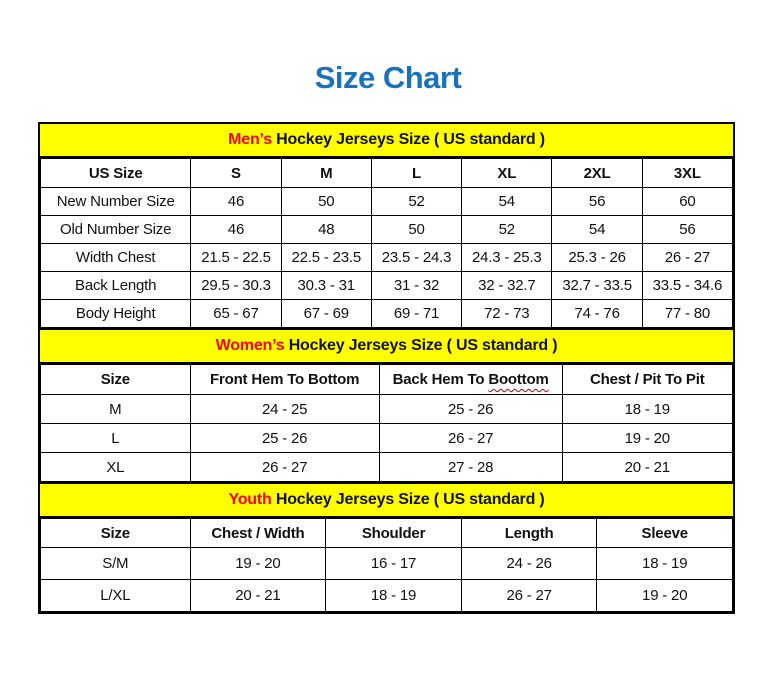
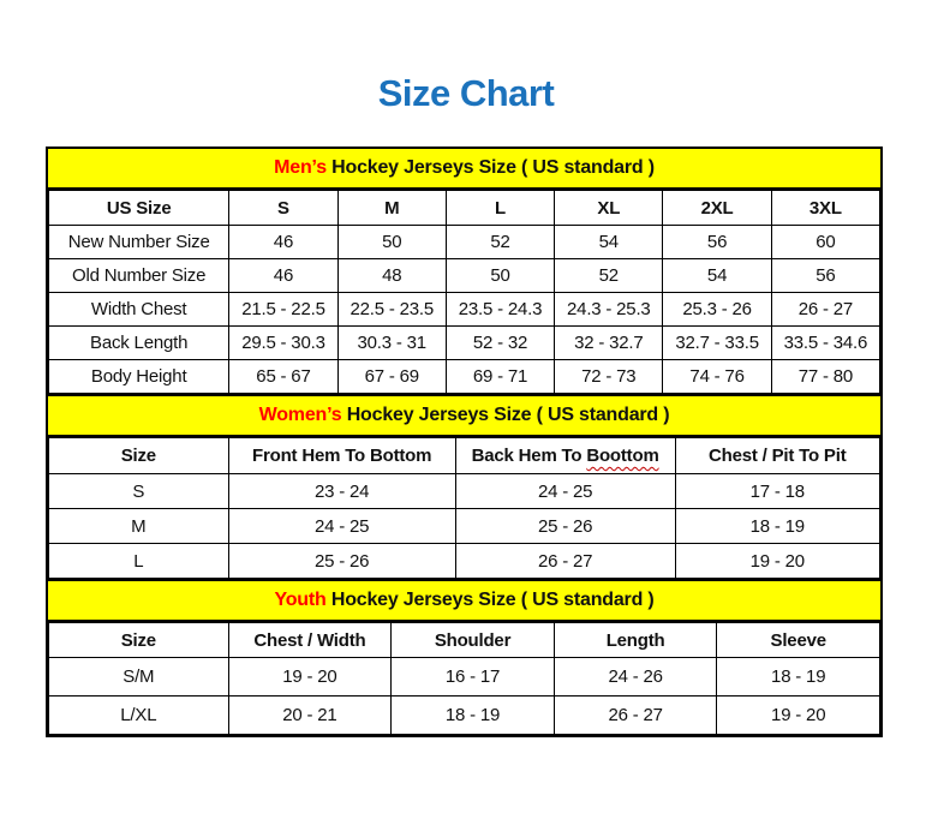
  Size Chart
  Men’s
  Hockey Jerseys Size ( US standard )
  US Size	S	M	L	XL	2XL	3XL
  New Number Size	46	50	52	54	56	60
  Old Number Size	46	48	50	52	54	56
  Width Chest	21.5 - 22.5	22.5 - 23.5	23.5 - 24.3	24.3 - 25.3	25.3 - 26	26 - 27
- Back Length	29.5 - 30.3	30.3 - 31	31 - 32	32 - 32.7	32.7 - 33.5	33.5 - 34.6
+ Back Length	29.5 - 30.3	30.3 - 31	52 - 32	32 - 32.7	32.7 - 33.5	33.5 - 34.6
  Body Height	65 - 67	67 - 69	69 - 71	72 - 73	74 - 76	77 - 80
  Women’s
  Hockey Jerseys Size ( US standard )
  Size	Front Hem To Bottom	Back Hem To Boottom	Chest / Pit To Pit
+ S	23 - 24	24 - 25	17 - 18
  M	24 - 25	25 - 26	18 - 19
  L	25 - 26	26 - 27	19 - 20
- XL	26 - 27	27 - 28	20 - 21
  Youth
  Hockey Jerseys Size ( US standard )
  Size	Chest / Width	Shoulder	Length	Sleeve
  S/M	19 - 20	16 - 17	24 - 26	18 - 19
  L/XL	20 - 21	18 - 19	26 - 27	19 - 20
